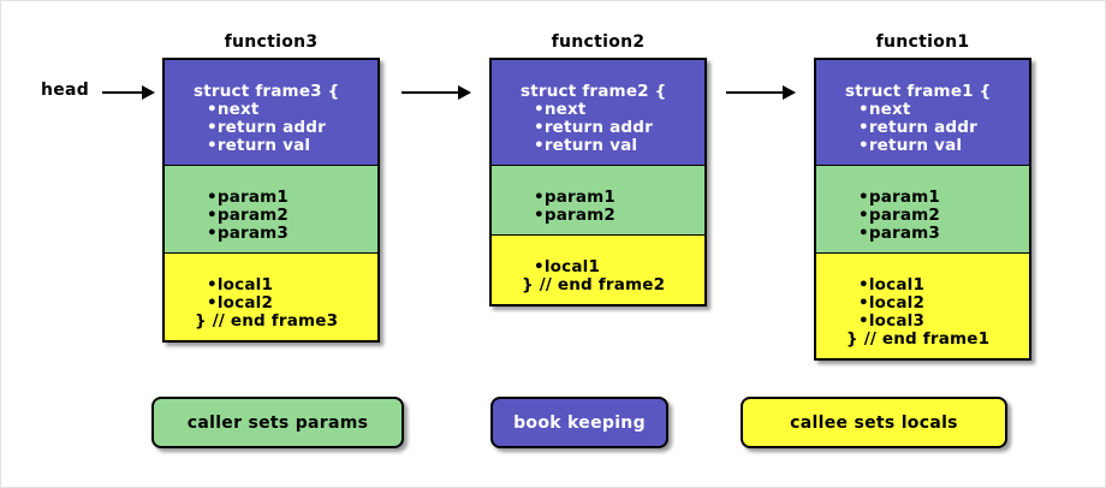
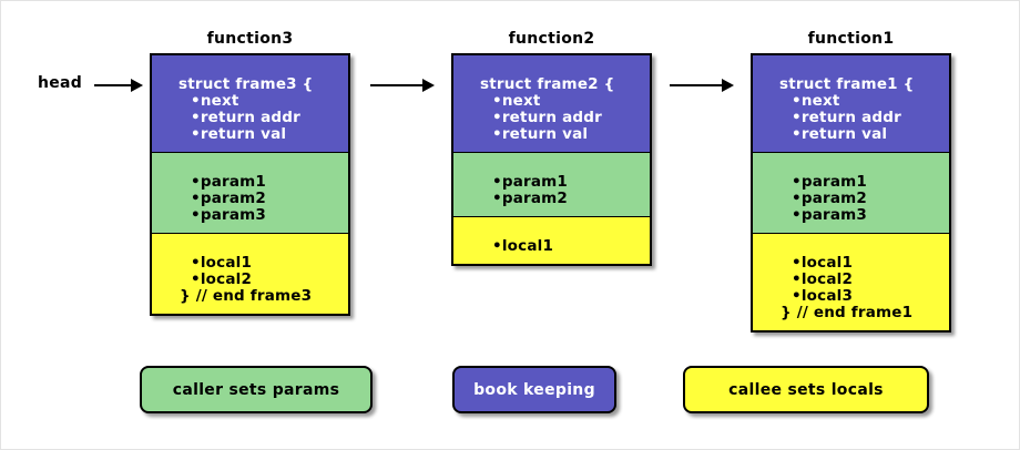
  head
  function3
  function2
  function1
  struct frame3 {
  •next
  •return addr
  •return val
  •param1
  •param2
  •param3
  •local1
  •local2
  } // end frame3
  struct frame2 {
  •next
  •return addr
  •return val
  •param1
  •param2
  •local1
- } // end frame2
  struct frame1 {
  •next
  •return addr
  •return val
  •param1
  •param2
  •param3
  •local1
  •local2
  •local3
  } // end frame1
  caller sets params
  book keeping
  callee sets locals
